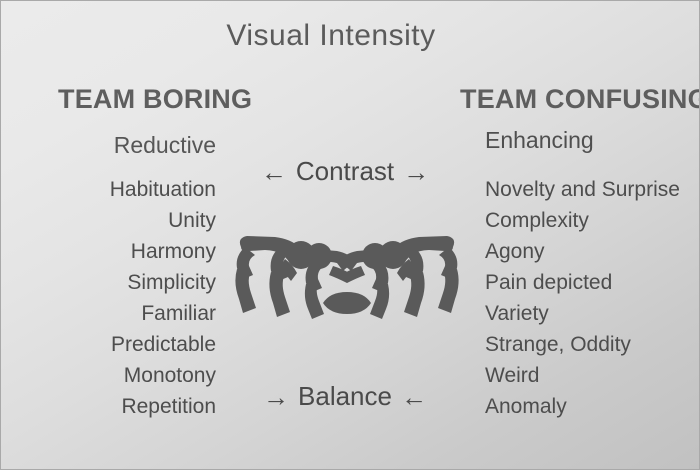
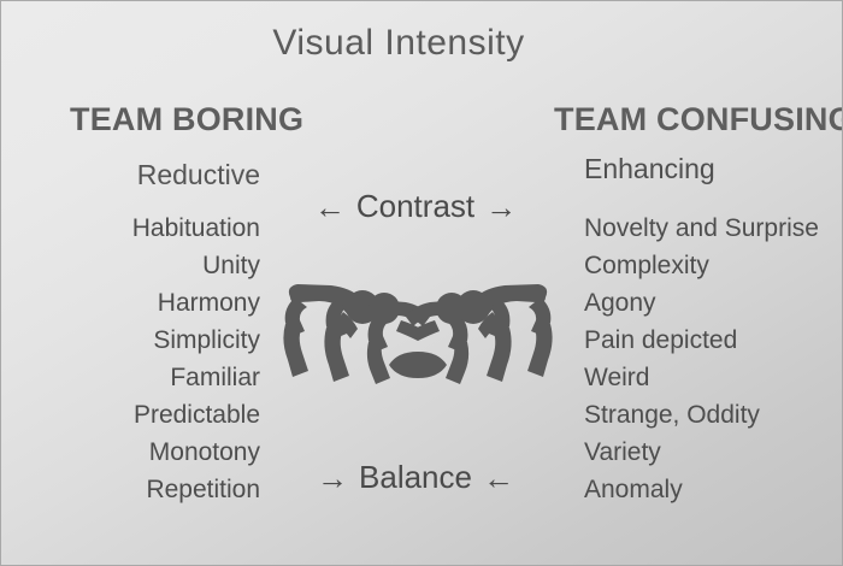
  Visual Intensity
  TEAM BORING
  TEAM CONFUSING
  Reductive
  Habituation
  Unity
  Harmony
  Simplicity
  Familiar
  Predictable
  Monotony
  Repetition
  Enhancing
  Novelty and Surprise
  Complexity
  Agony
  Pain depicted
- Variety
+ Weird
  Strange, Oddity
- Weird
+ Variety
  Anomaly
  ← Contrast →
  → Balance ←
